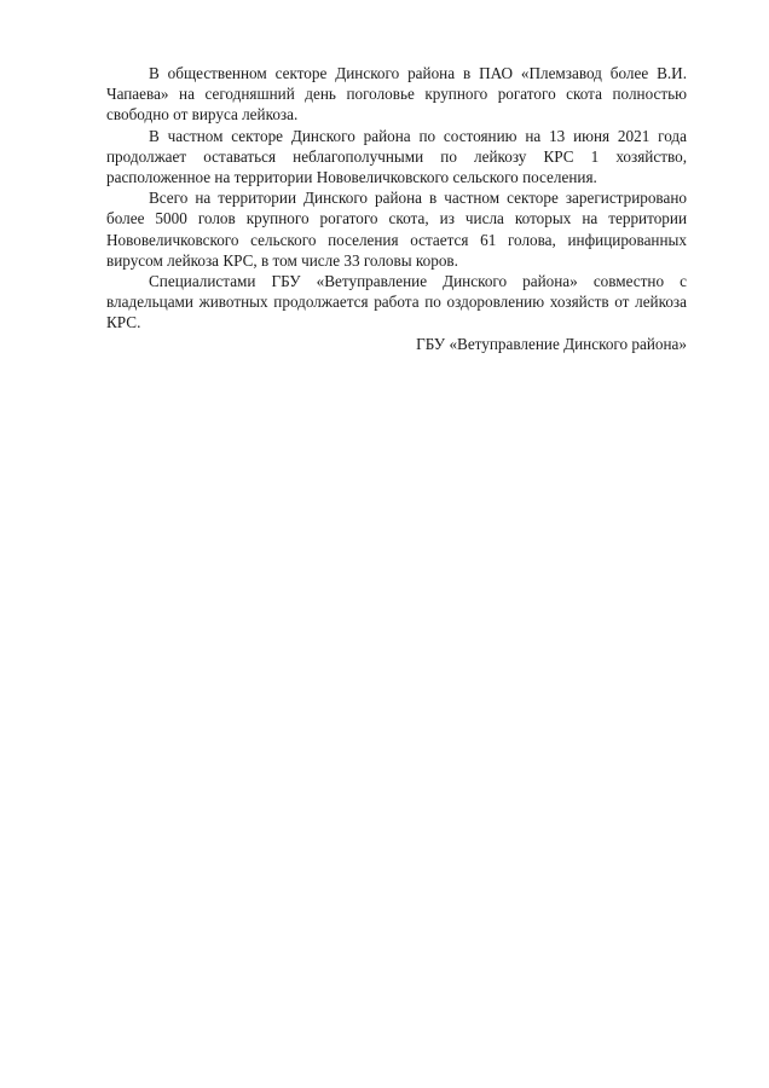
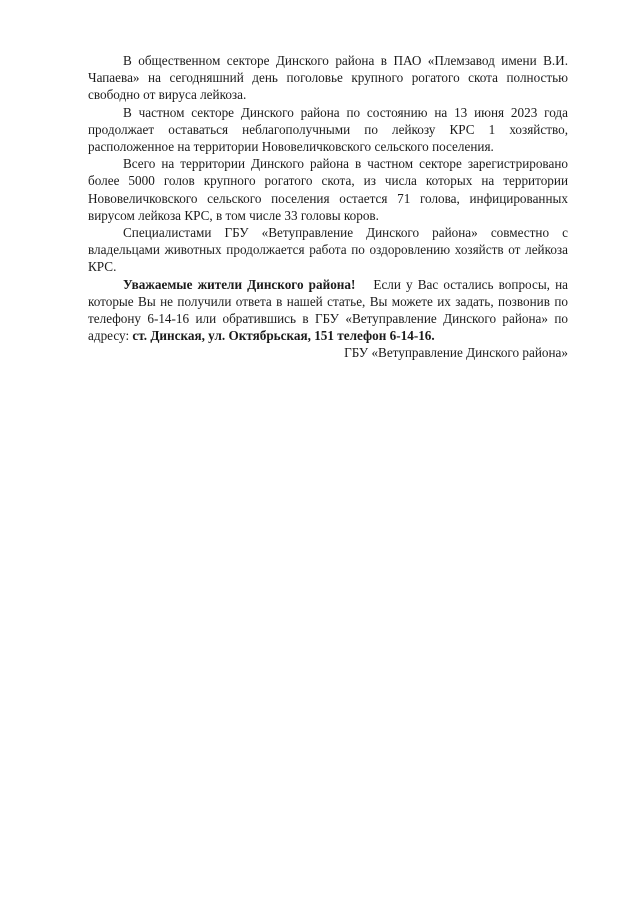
- В общественном секторе Динского района в ПАО «Племзавод более В.И. Чапаева» на сегодняшний день поголовье крупного рогатого скота полностью свободно от вируса лейкоза.
+ В общественном секторе Динского района в ПАО «Племзавод имени В.И. Чапаева» на сегодняшний день поголовье крупного рогатого скота полностью свободно от вируса лейкоза.
- В частном секторе Динского района по состоянию на 13 июня 2021 года продолжает оставаться неблагополучными по лейкозу КРС 1 хозяйство, расположенное на территории Нововеличковского сельского поселения.
+ В частном секторе Динского района по состоянию на 13 июня 2023 года продолжает оставаться неблагополучными по лейкозу КРС 1 хозяйство, расположенное на территории Нововеличковского сельского поселения.
- Всего на территории Динского района в частном секторе зарегистрировано более 5000 голов крупного рогатого скота, из числа которых на территории Нововеличковского сельского поселения остается 61 голова, инфицированных вирусом лейкоза КРС, в том числе 33 головы коров.
+ Всего на территории Динского района в частном секторе зарегистрировано более 5000 голов крупного рогатого скота, из числа которых на территории Нововеличковского сельского поселения остается 71 голова, инфицированных вирусом лейкоза КРС, в том числе 33 головы коров.
  Специалистами ГБУ «Ветуправление Динского района» совместно с владельцами животных продолжается работа по оздоровлению хозяйств от лейкоза КРС.
+ Уважаемые жители Динского района! Если у Вас остались вопросы, на которые Вы не получили ответа в нашей статье, Вы можете их задать, позвонив по телефону 6-14-16 или обратившись в ГБУ «Ветуправление Динского района» по адресу: ст. Динская, ул. Октябрьская, 151 телефон 6-14-16.
  ГБУ «Ветуправление Динского района»
